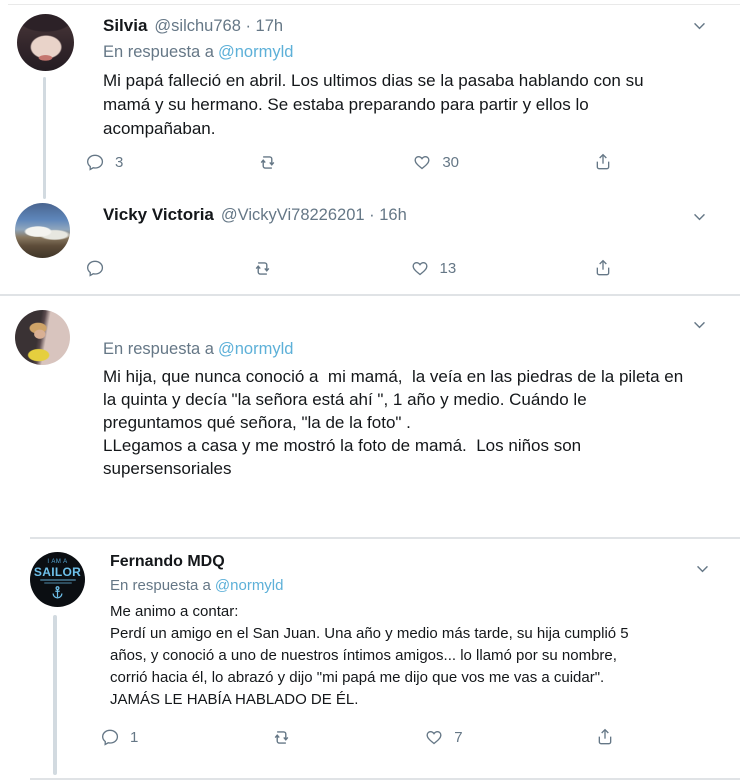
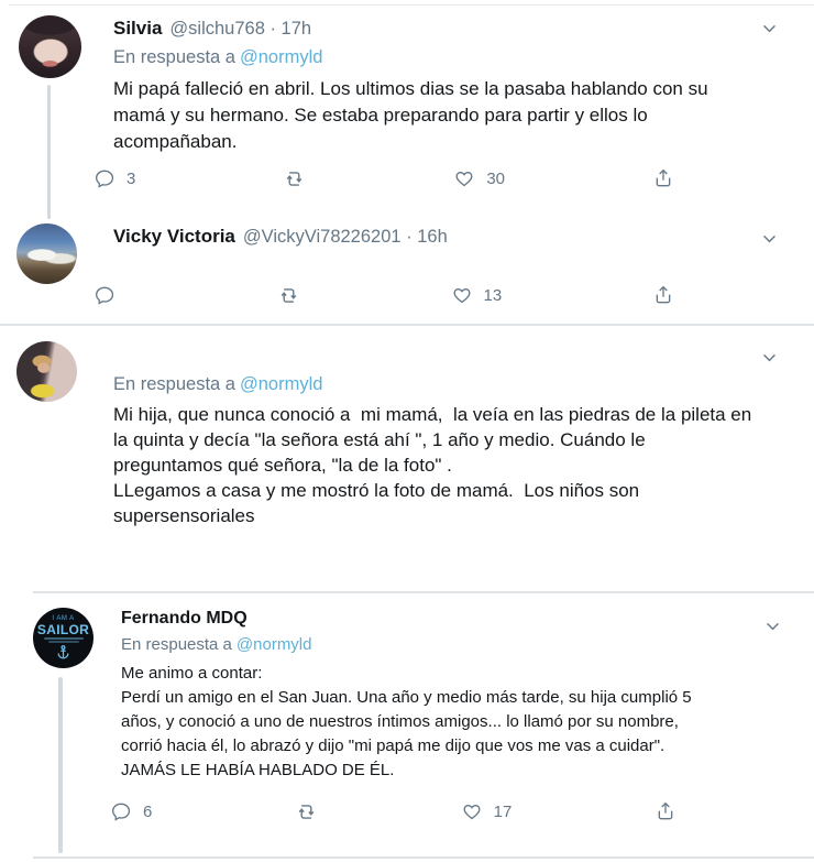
  Silvia
  @silchu768 · 17h
  En respuesta a @normyld
  Mi papá falleció en abril. Los ultimos dias se la pasaba hablando con su
  mamá y su hermano. Se estaba preparando para partir y ellos lo
  acompañaban.
  3
  30
  Vicky Victoria
  @VickyVi78226201 · 16h
  13
  En respuesta a @normyld
  Mi hija, que nunca conoció a mi mamá, la veía en las piedras de la pileta en
  la quinta y decía "la señora está ahí ", 1 año y medio. Cuándo le
  preguntamos qué señora, "la de la foto" .
  LLegamos a casa y me mostró la foto de mamá. Los niños son
  supersensoriales
  SAILOR
  Fernando MDQ
  En respuesta a @normyld
  Me animo a contar:
  Perdí un amigo en el San Juan. Una año y medio más tarde, su hija cumplió 5
  años, y conoció a uno de nuestros íntimos amigos... lo llamó por su nombre,
  corrió hacia él, lo abrazó y dijo "mi papá me dijo que vos me vas a cuidar".
  JAMÁS LE HABÍA HABLADO DE ÉL.
- 1
+ 6
- 7
+ 17
